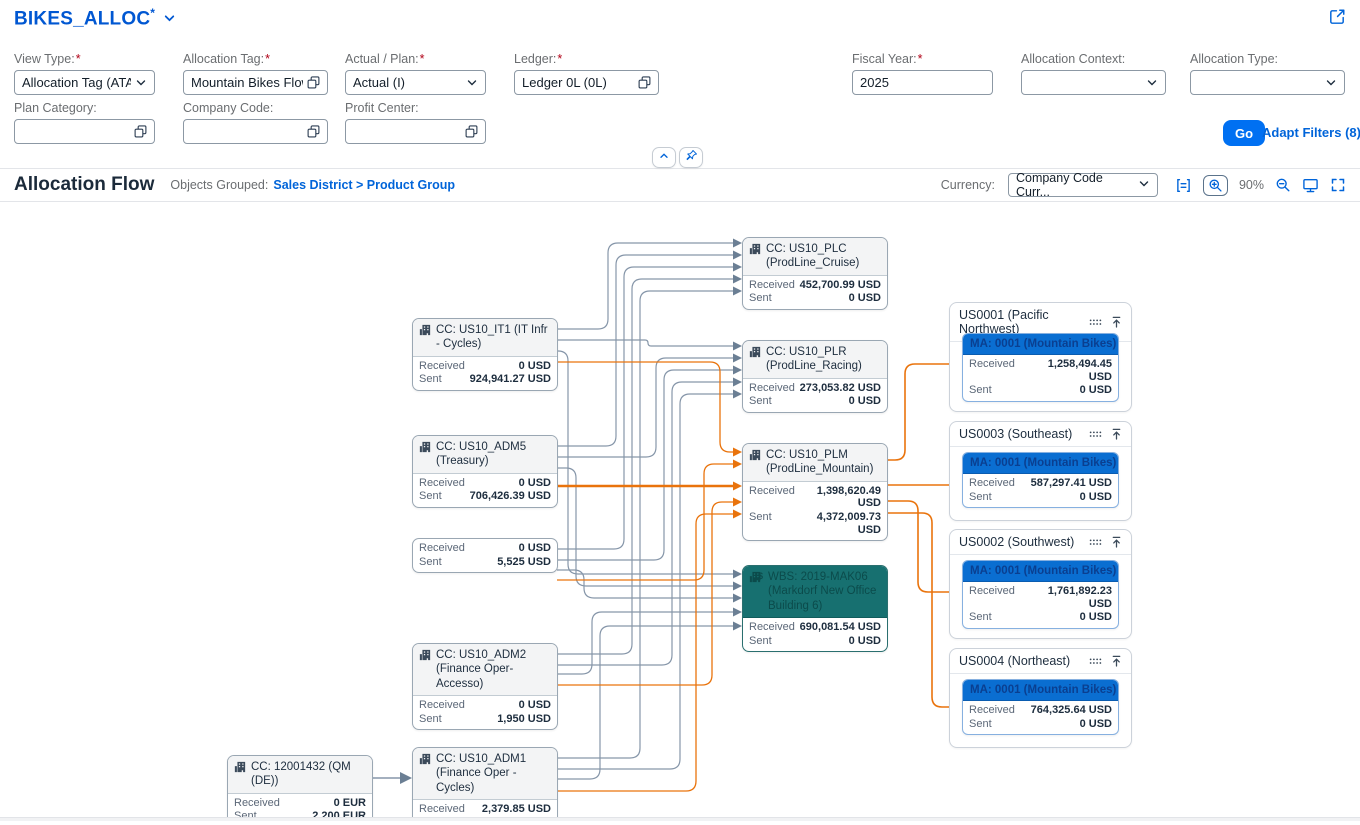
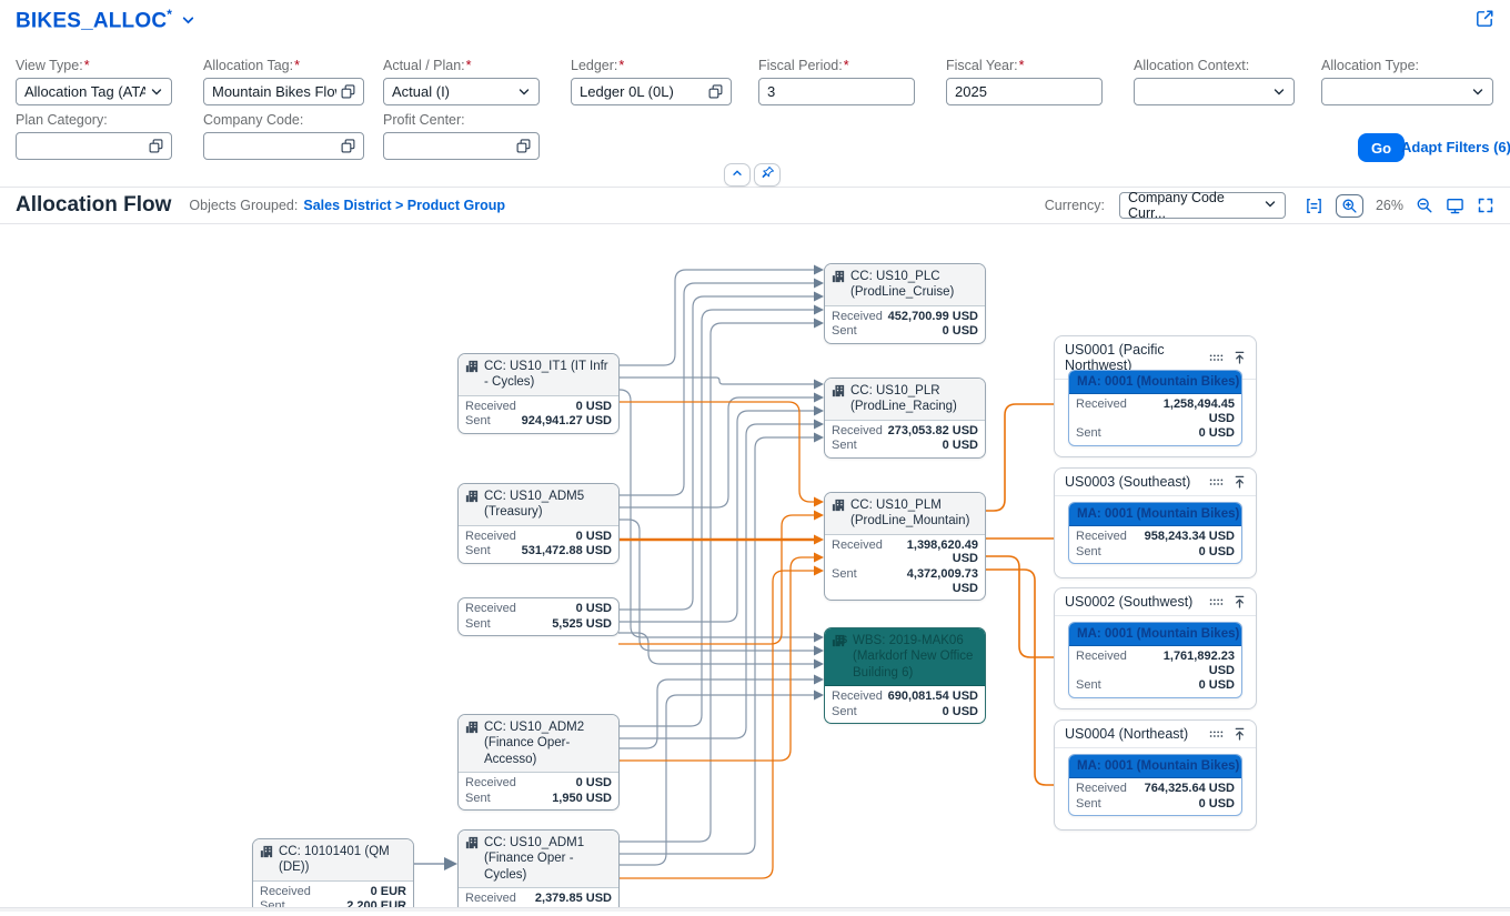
  BIKES_ALLOC*
  View Type:*
  Allocation Tag (ATA
  Allocation Tag:*
  Mountain Bikes Flo
  Actual / Plan:*
  Actual (I)
  Ledger:*
  Ledger 0L (0L)
+ Fiscal Period:*
+ 3
  Fiscal Year:*
  2025
  Allocation Context:
  Allocation Type:
  Plan Category:
  Company Code:
  Profit Center:
  Go
- Adapt Filters (8)
+ Adapt Filters (6)
  Allocation Flow
  Objects Grouped:
  Sales District > Product Group
  Currency:
  Company Code Curr...
- 90%
+ 26%
  CC: US10_PLC (ProdLine_Cruise)
  Received
  452,700.99 USD
  Sent
  0 USD
  CC: US10_PLR (ProdLine_Racing)
  Received
  273,053.82 USD
  Sent
  0 USD
  CC: US10_PLM (ProdLine_Mountain)
  Received
  1,398,620.49
  USD
  Sent
  4,372,009.73
  USD
  $
  WBS: 2019-MAK06 (Markdorf New Office Building 6)
  Received
  690,081.54 USD
  Sent
  0 USD
  CC: US10_IT1 (IT Infr - Cycles)
  Received
  0 USD
  Sent
  924,941.27 USD
  CC: US10_ADM5 (Treasury)
  Received
  0 USD
  Sent
- 706,426.39 USD
+ 531,472.88 USD
  Received
  0 USD
  Sent
  5,525 USD
  CC: US10_ADM2 (Finance Oper-Accesso)
  Received
  0 USD
  Sent
  1,950 USD
  CC: US10_ADM1 (Finance Oper -Cycles)
  Received
  2,379.85 USD
- CC: 12001432 (QM (DE))
+ CC: 10101401 (QM (DE))
  Received
  0 EUR
  US0001 (Pacific Northwest)
  MA: 0001 (Mountain Bikes)
  Received
  1,258,494.45
  USD
  Sent
  0 USD
  US0003 (Southeast)
  MA: 0001 (Mountain Bikes)
  Received
- 587,297.41 USD
+ 958,243.34 USD
  Sent
  0 USD
  US0002 (Southwest)
  MA: 0001 (Mountain Bikes)
  Received
  1,761,892.23
  USD
  Sent
  0 USD
  US0004 (Northeast)
  MA: 0001 (Mountain Bikes)
  Received
  764,325.64 USD
  Sent
  0 USD
